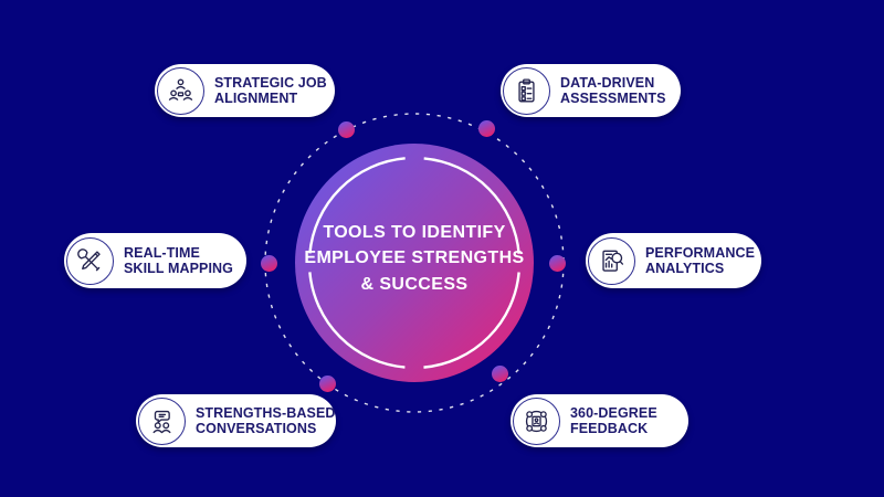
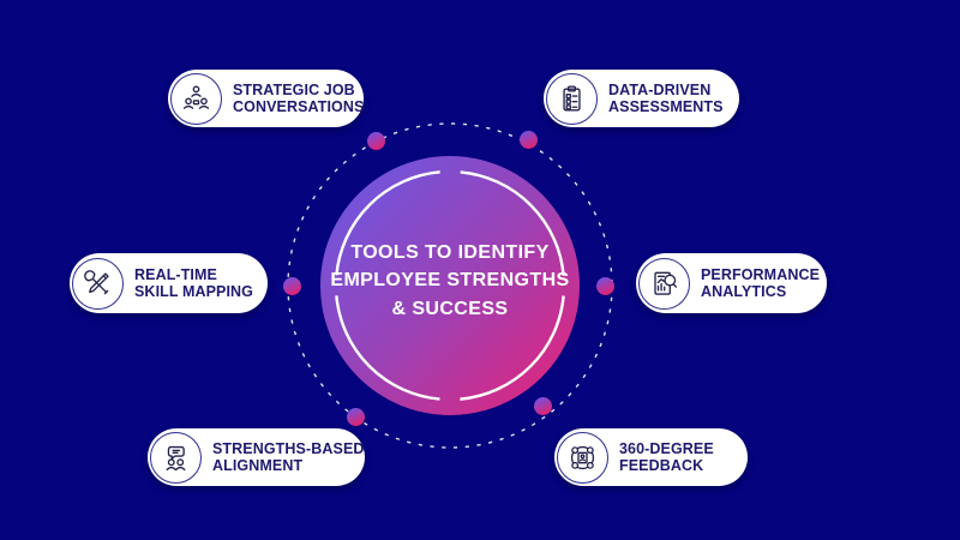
  TOOLS TO IDENTIFY
  EMPLOYEE STRENGTHS
  & SUCCESS
  STRATEGIC JOB
- ALIGNMENT
+ CONVERSATIONS
  DATA-DRIVEN
  ASSESSMENTS
  REAL-TIME
  SKILL MAPPING
  PERFORMANCE
  ANALYTICS
  STRENGTHS-BASED
- CONVERSATIONS
+ ALIGNMENT
  360-DEGREE
  FEEDBACK
